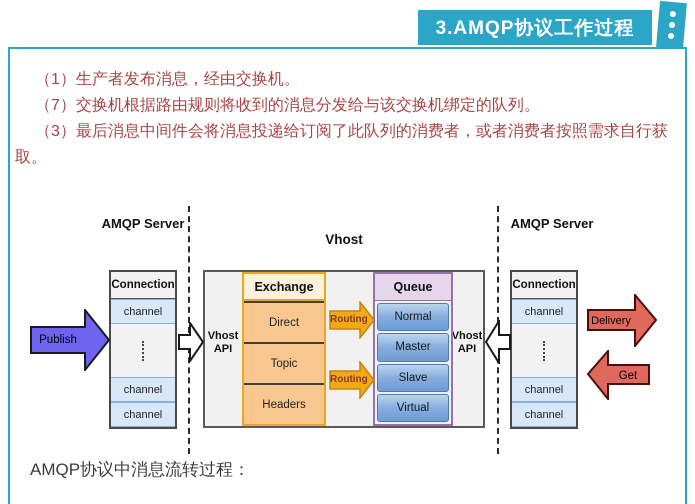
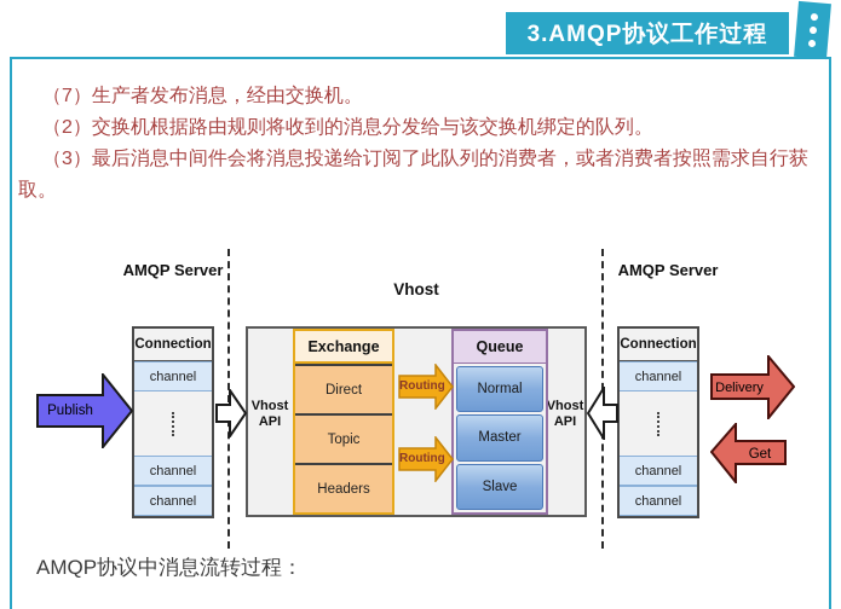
  3.AMQP协议工作过程
- （1）生产者发布消息，经由交换机。
+ （7）生产者发布消息，经由交换机。
- （7）交换机根据路由规则将收到的消息分发给与该交换机绑定的队列。
+ （2）交换机根据路由规则将收到的消息分发给与该交换机绑定的队列。
  （3）最后消息中间件会将消息投递给订阅了此队列的消费者，或者消费者按照需求自行获取。
  AMQP Server
  Vhost
  AMQP Server
  Connection
  channel
  channel
  channel
  Connection
  channel
  channel
  channel
  Vhost API
  Vhost API
  Exchange
  Direct
  Topic
  Headers
  Queue
  Normal
  Master
  Slave
- Virtual
  Publish
  Routing
  Routing
  Delivery
  Get
  AMQP协议中消息流转过程：
